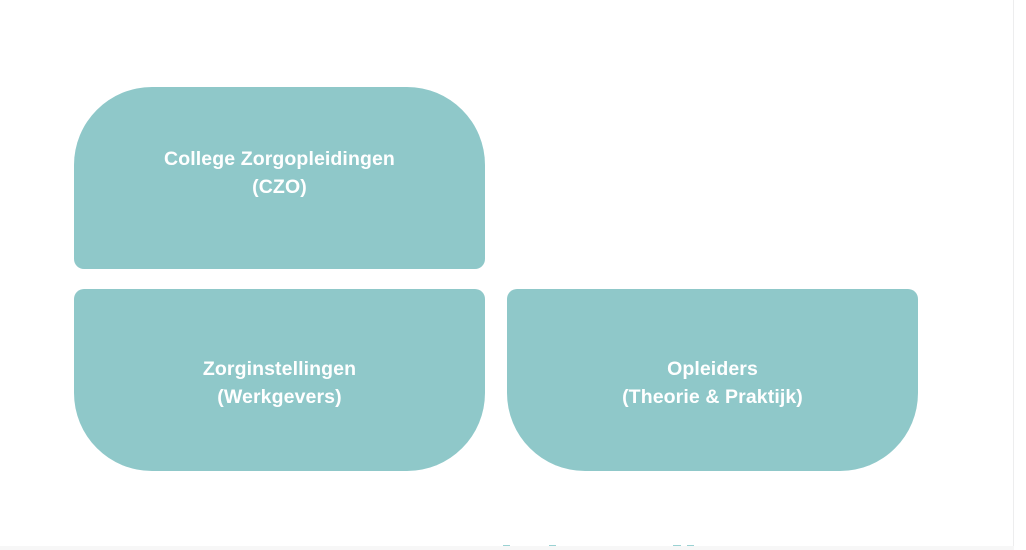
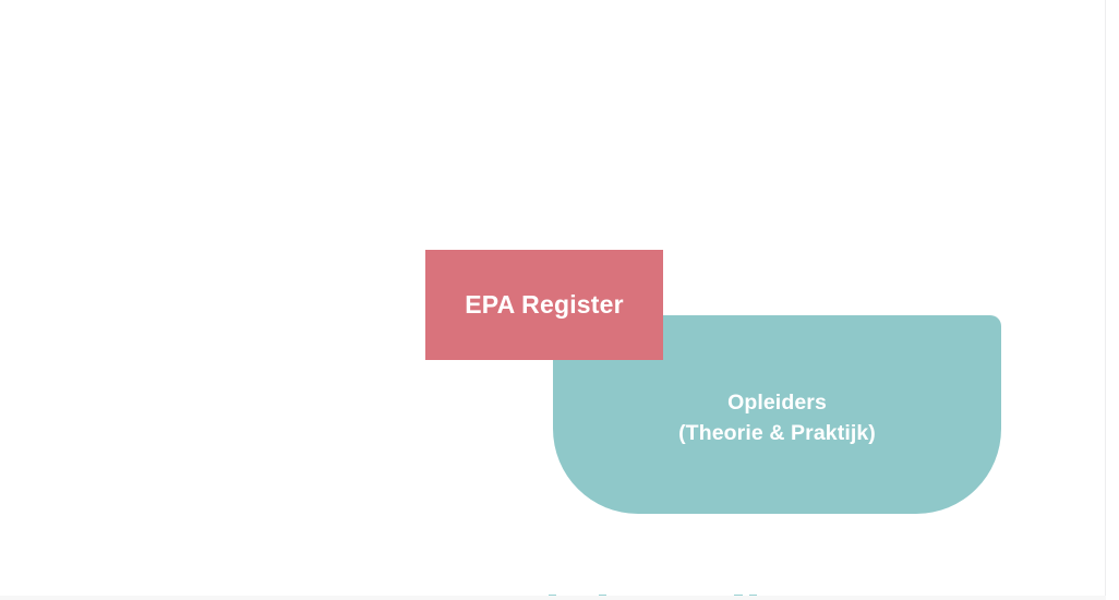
- College Zorgopleidingen
- (CZO)
- Zorginstellingen
- (Werkgevers)
  Opleiders
  (Theorie & Praktijk)
+ EPA Register
